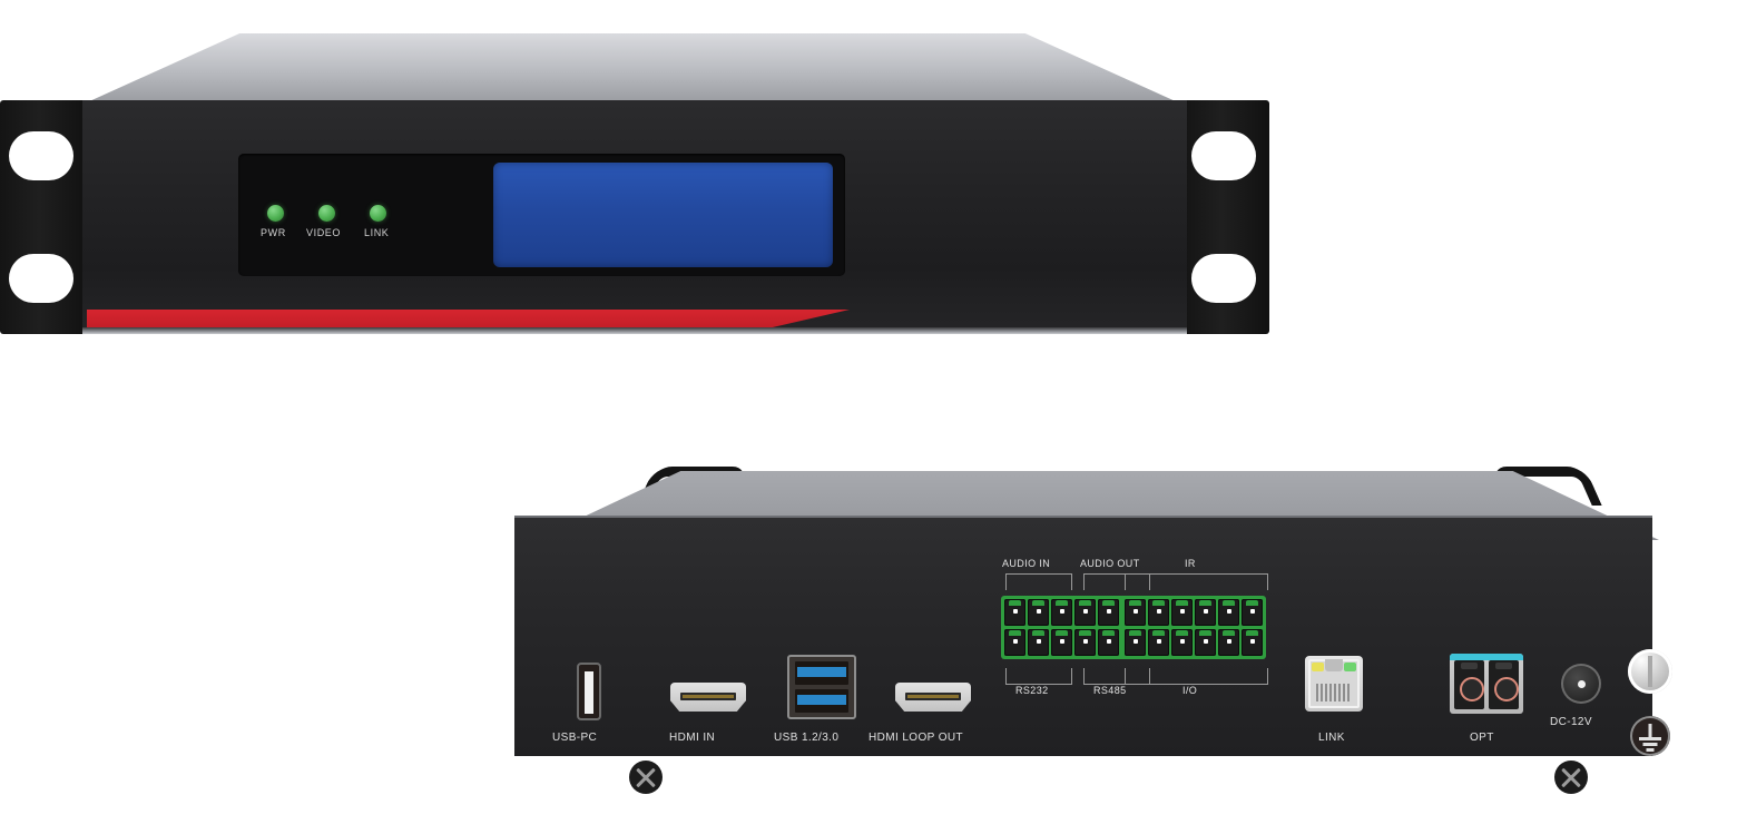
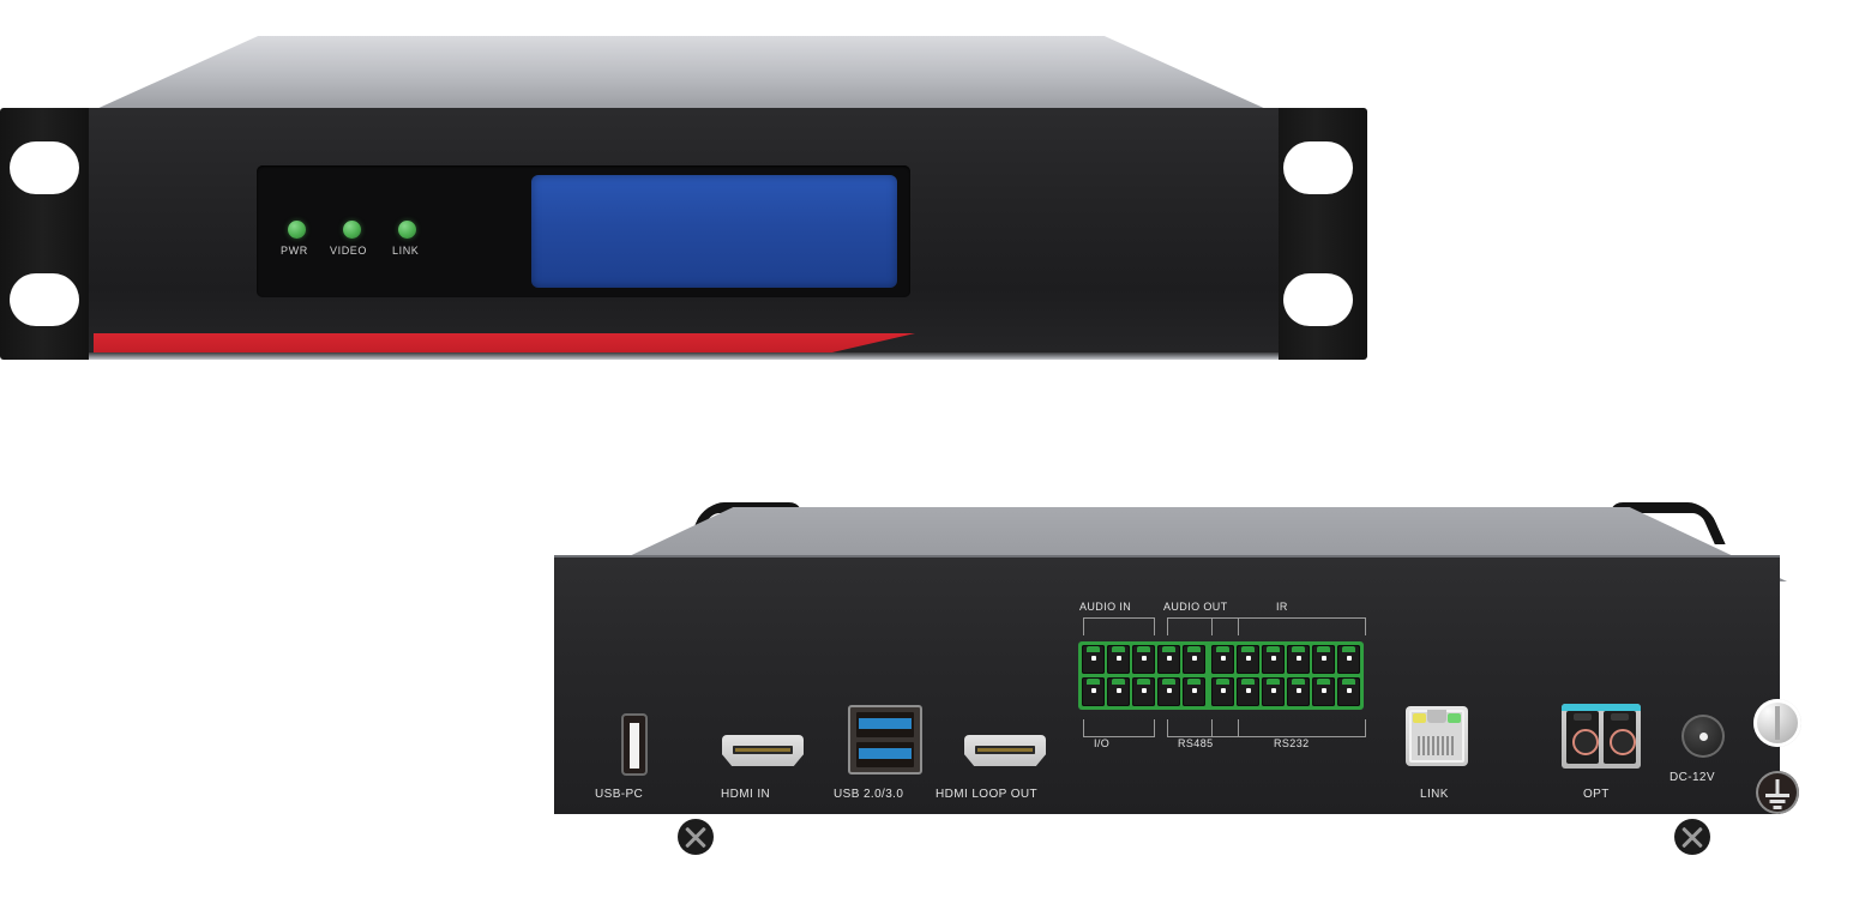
  PWR
  VIDEO
  LINK
  USB-PC
  HDMI IN
- USB 1.2/3.0
+ USB 2.0/3.0
  HDMI LOOP OUT
  AUDIO IN
  AUDIO OUT
- RS232
+ I/O
  RS485
  IR
- I/O
+ RS232
  LINK
  OPT
  DC-12V
